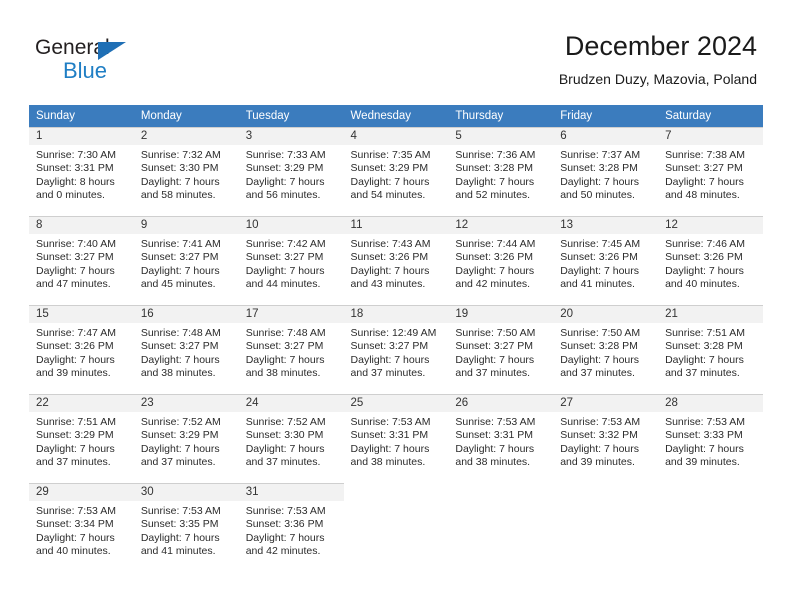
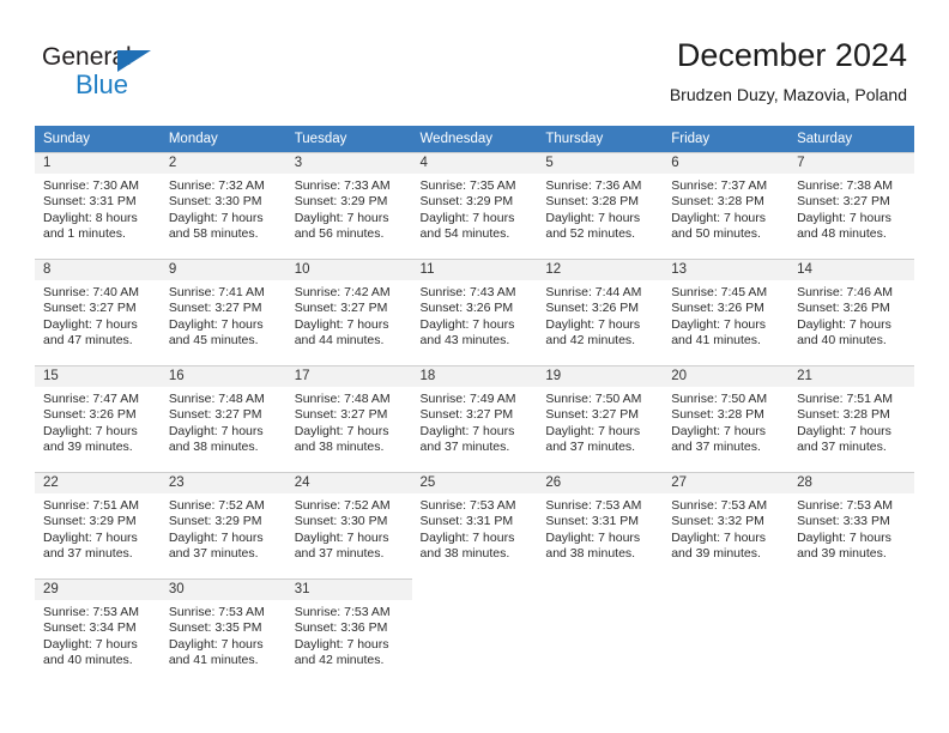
  General
  Blue
  December 2024
  Brudzen Duzy, Mazovia, Poland
  Sunday	Monday	Tuesday	Wednesday	Thursday	Friday	Saturday
- 1Sunrise: 7:30 AMSunset: 3:31 PMDaylight: 8 hoursand 0 minutes.	2Sunrise: 7:32 AMSunset: 3:30 PMDaylight: 7 hoursand 58 minutes.	3Sunrise: 7:33 AMSunset: 3:29 PMDaylight: 7 hoursand 56 minutes.	4Sunrise: 7:35 AMSunset: 3:29 PMDaylight: 7 hoursand 54 minutes.	5Sunrise: 7:36 AMSunset: 3:28 PMDaylight: 7 hoursand 52 minutes.	6Sunrise: 7:37 AMSunset: 3:28 PMDaylight: 7 hoursand 50 minutes.	7Sunrise: 7:38 AMSunset: 3:27 PMDaylight: 7 hoursand 48 minutes.
+ 1Sunrise: 7:30 AMSunset: 3:31 PMDaylight: 8 hoursand 1 minutes.	2Sunrise: 7:32 AMSunset: 3:30 PMDaylight: 7 hoursand 58 minutes.	3Sunrise: 7:33 AMSunset: 3:29 PMDaylight: 7 hoursand 56 minutes.	4Sunrise: 7:35 AMSunset: 3:29 PMDaylight: 7 hoursand 54 minutes.	5Sunrise: 7:36 AMSunset: 3:28 PMDaylight: 7 hoursand 52 minutes.	6Sunrise: 7:37 AMSunset: 3:28 PMDaylight: 7 hoursand 50 minutes.	7Sunrise: 7:38 AMSunset: 3:27 PMDaylight: 7 hoursand 48 minutes.
- 8Sunrise: 7:40 AMSunset: 3:27 PMDaylight: 7 hoursand 47 minutes.	9Sunrise: 7:41 AMSunset: 3:27 PMDaylight: 7 hoursand 45 minutes.	10Sunrise: 7:42 AMSunset: 3:27 PMDaylight: 7 hoursand 44 minutes.	11Sunrise: 7:43 AMSunset: 3:26 PMDaylight: 7 hoursand 43 minutes.	12Sunrise: 7:44 AMSunset: 3:26 PMDaylight: 7 hoursand 42 minutes.	13Sunrise: 7:45 AMSunset: 3:26 PMDaylight: 7 hoursand 41 minutes.	12Sunrise: 7:46 AMSunset: 3:26 PMDaylight: 7 hoursand 40 minutes.
+ 8Sunrise: 7:40 AMSunset: 3:27 PMDaylight: 7 hoursand 47 minutes.	9Sunrise: 7:41 AMSunset: 3:27 PMDaylight: 7 hoursand 45 minutes.	10Sunrise: 7:42 AMSunset: 3:27 PMDaylight: 7 hoursand 44 minutes.	11Sunrise: 7:43 AMSunset: 3:26 PMDaylight: 7 hoursand 43 minutes.	12Sunrise: 7:44 AMSunset: 3:26 PMDaylight: 7 hoursand 42 minutes.	13Sunrise: 7:45 AMSunset: 3:26 PMDaylight: 7 hoursand 41 minutes.	14Sunrise: 7:46 AMSunset: 3:26 PMDaylight: 7 hoursand 40 minutes.
- 15Sunrise: 7:47 AMSunset: 3:26 PMDaylight: 7 hoursand 39 minutes.	16Sunrise: 7:48 AMSunset: 3:27 PMDaylight: 7 hoursand 38 minutes.	17Sunrise: 7:48 AMSunset: 3:27 PMDaylight: 7 hoursand 38 minutes.	18Sunrise: 12:49 AMSunset: 3:27 PMDaylight: 7 hoursand 37 minutes.	19Sunrise: 7:50 AMSunset: 3:27 PMDaylight: 7 hoursand 37 minutes.	20Sunrise: 7:50 AMSunset: 3:28 PMDaylight: 7 hoursand 37 minutes.	21Sunrise: 7:51 AMSunset: 3:28 PMDaylight: 7 hoursand 37 minutes.
+ 15Sunrise: 7:47 AMSunset: 3:26 PMDaylight: 7 hoursand 39 minutes.	16Sunrise: 7:48 AMSunset: 3:27 PMDaylight: 7 hoursand 38 minutes.	17Sunrise: 7:48 AMSunset: 3:27 PMDaylight: 7 hoursand 38 minutes.	18Sunrise: 7:49 AMSunset: 3:27 PMDaylight: 7 hoursand 37 minutes.	19Sunrise: 7:50 AMSunset: 3:27 PMDaylight: 7 hoursand 37 minutes.	20Sunrise: 7:50 AMSunset: 3:28 PMDaylight: 7 hoursand 37 minutes.	21Sunrise: 7:51 AMSunset: 3:28 PMDaylight: 7 hoursand 37 minutes.
  22Sunrise: 7:51 AMSunset: 3:29 PMDaylight: 7 hoursand 37 minutes.	23Sunrise: 7:52 AMSunset: 3:29 PMDaylight: 7 hoursand 37 minutes.	24Sunrise: 7:52 AMSunset: 3:30 PMDaylight: 7 hoursand 37 minutes.	25Sunrise: 7:53 AMSunset: 3:31 PMDaylight: 7 hoursand 38 minutes.	26Sunrise: 7:53 AMSunset: 3:31 PMDaylight: 7 hoursand 38 minutes.	27Sunrise: 7:53 AMSunset: 3:32 PMDaylight: 7 hoursand 39 minutes.	28Sunrise: 7:53 AMSunset: 3:33 PMDaylight: 7 hoursand 39 minutes.
  29Sunrise: 7:53 AMSunset: 3:34 PMDaylight: 7 hoursand 40 minutes.	30Sunrise: 7:53 AMSunset: 3:35 PMDaylight: 7 hoursand 41 minutes.	31Sunrise: 7:53 AMSunset: 3:36 PMDaylight: 7 hoursand 42 minutes.
